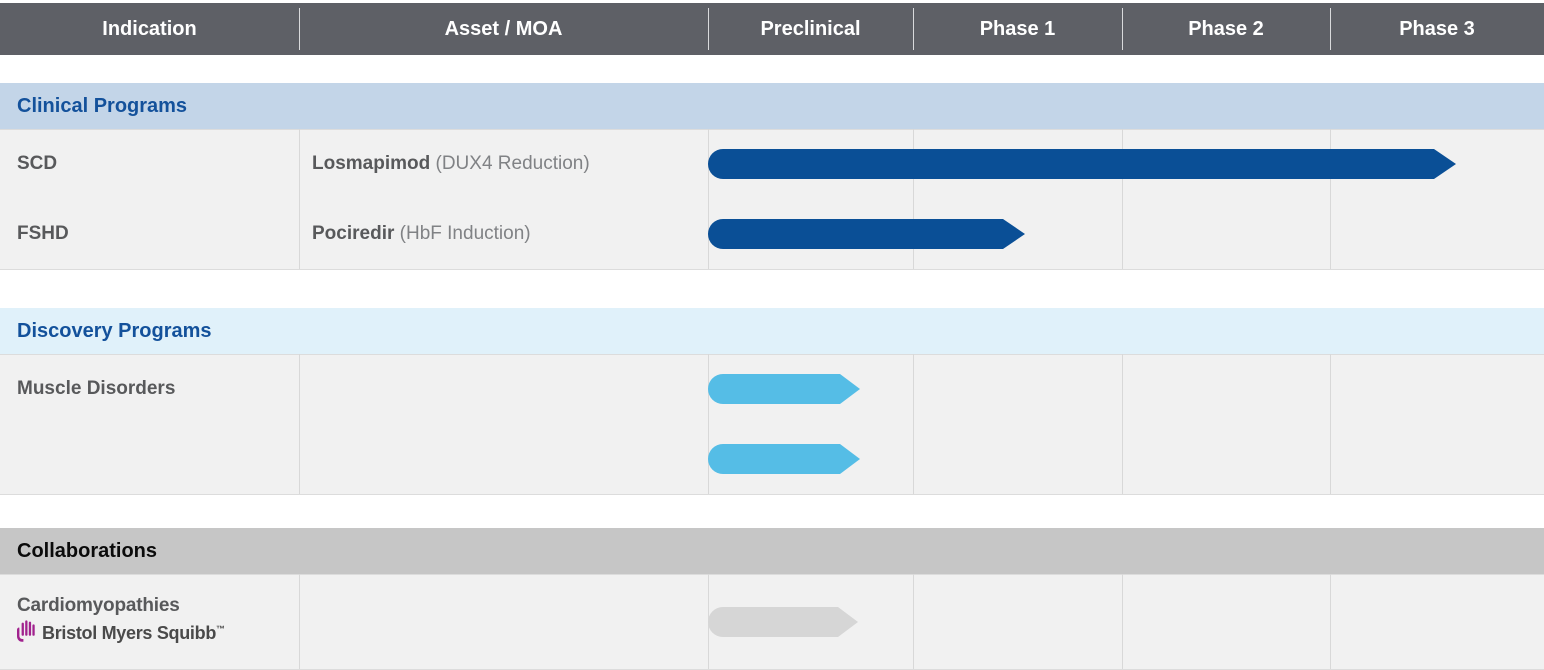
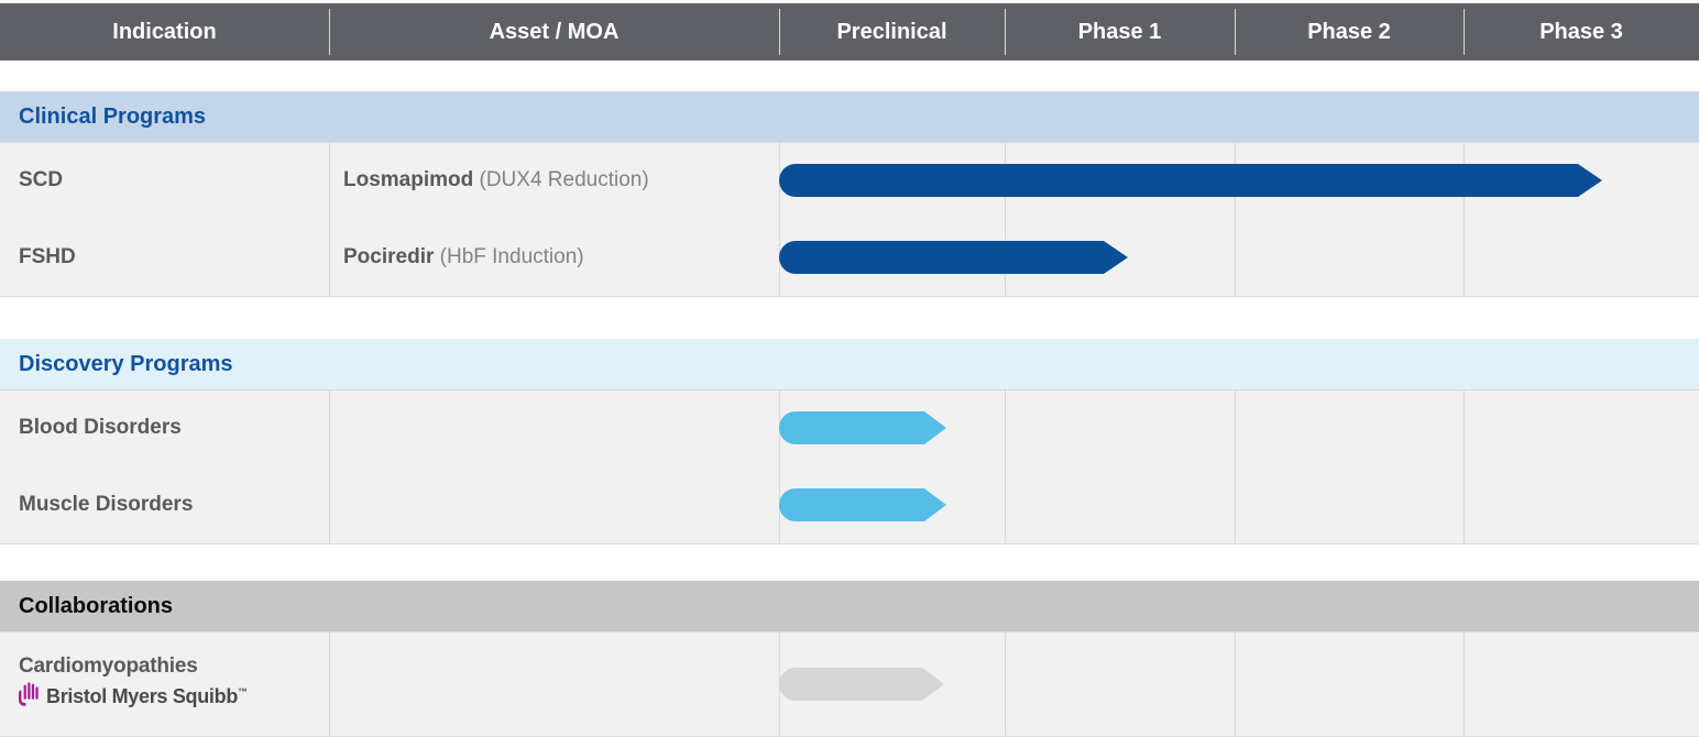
  Indication
  Asset / MOA
  Preclinical
  Phase 1
  Phase 2
  Phase 3
  Clinical Programs
  SCD
  Losmapimod (DUX4 Reduction)
  FSHD
  Pociredir (HbF Induction)
  Discovery Programs
+ Blood Disorders
  Muscle Disorders
  Collaborations
  Cardiomyopathies
  Bristol Myers Squibb™
